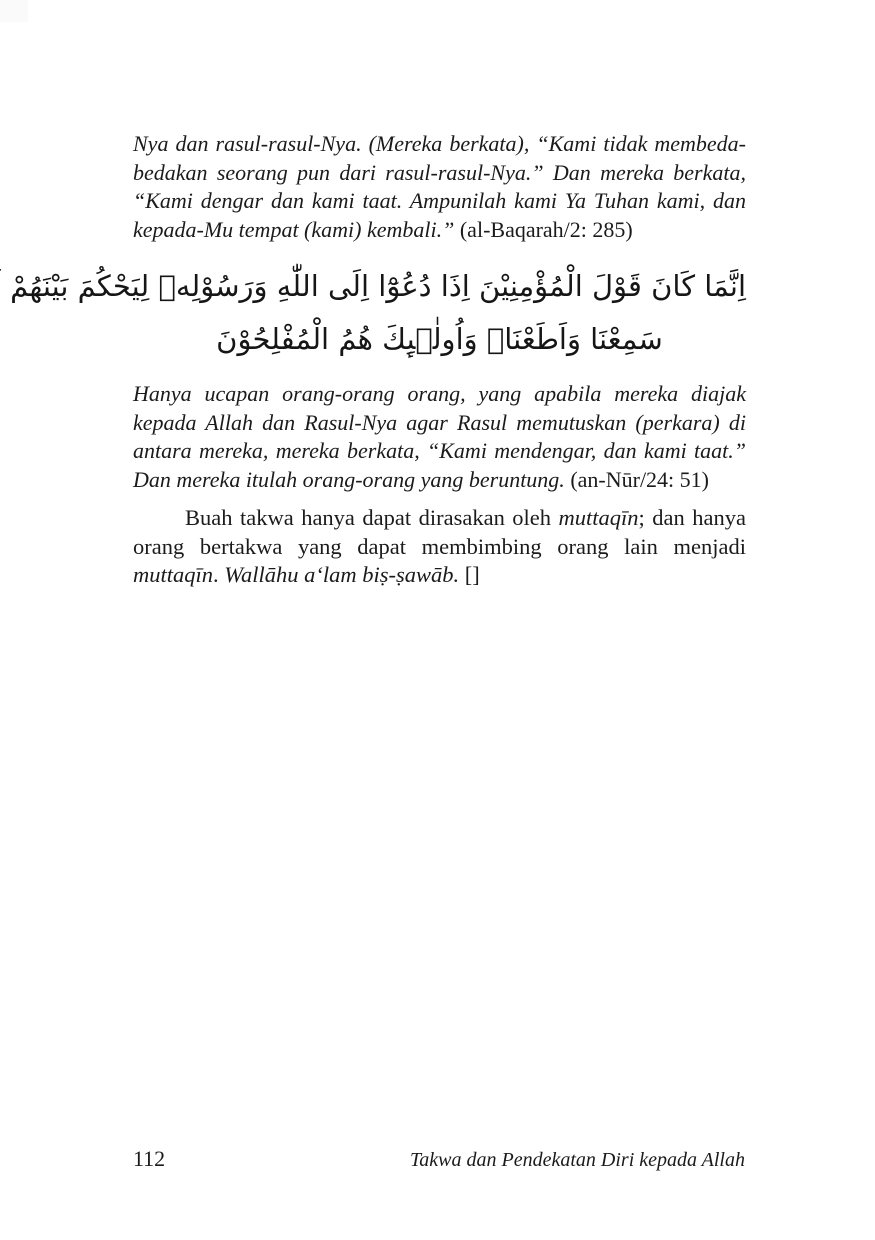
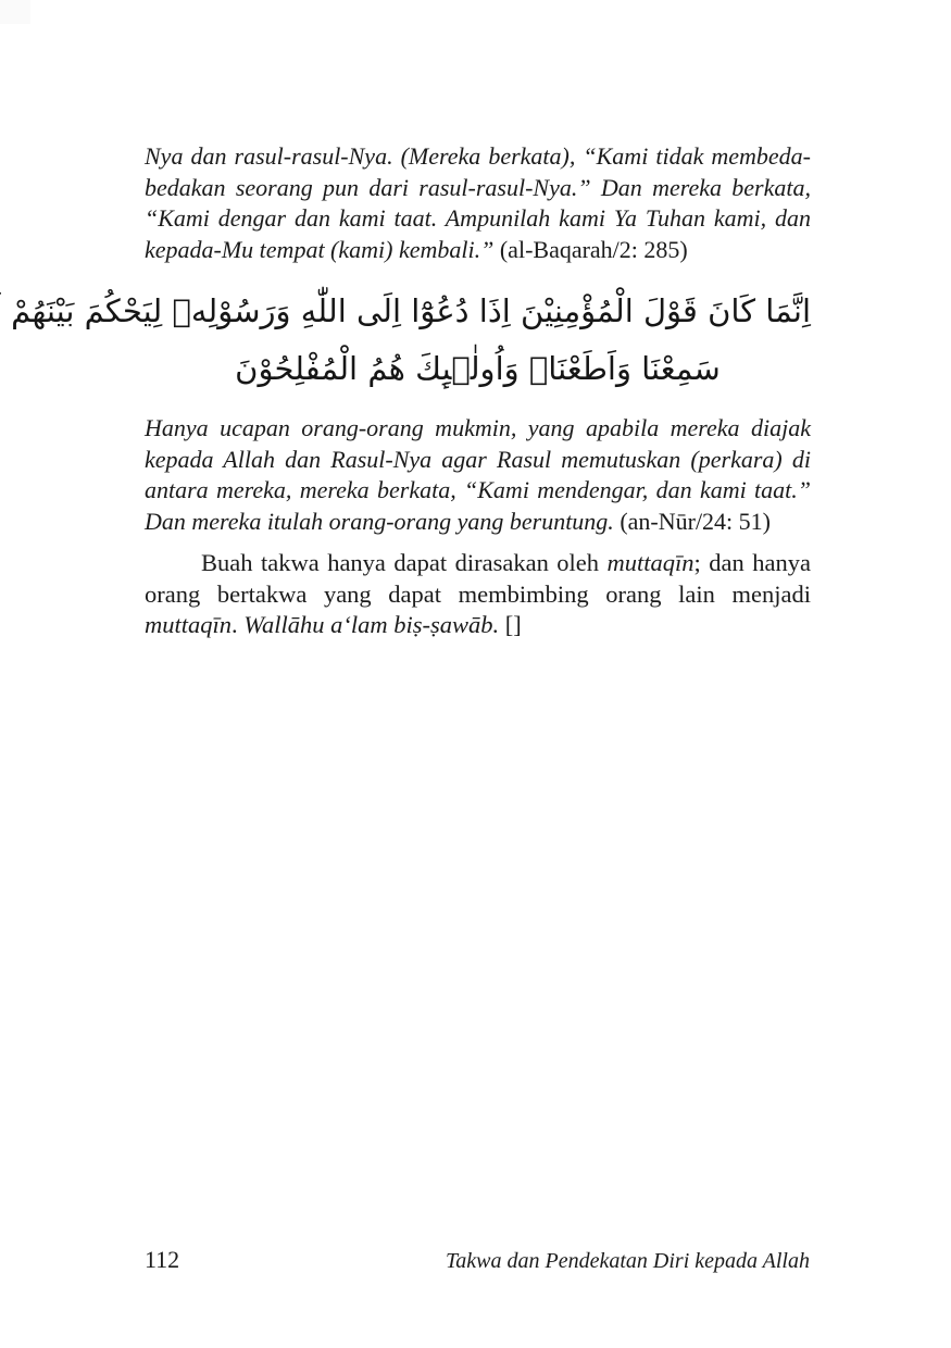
  Nya dan rasul-rasul-Nya. (Mereka berkata), “Kami tidak membeda-bedakan seorang pun dari rasul-rasul-Nya.” Dan mereka berkata, “Kami dengar dan kami taat. Ampunilah kami Ya Tuhan kami, dan kepada-Mu tempat (kami) kembali.” (al-Baqarah/2: 285)
  اِنَّمَا كَانَ قَوْلَ الْمُؤْمِنِيْنَ اِذَا دُعُوْٓا اِلَى اللّٰهِ وَرَسُوْلِهٖ لِيَحْكُمَ بَيْنَهُمْ
  سَمِعْنَا وَاَطَعْنَاۗ وَاُولٰۤىِٕكَ هُمُ الْمُفْلِحُوْنَ
- Hanya ucapan orang-orang orang, yang apabila mereka diajak kepada Allah dan Rasul-Nya agar Rasul memutuskan (perkara) di antara mereka, mereka berkata, “Kami mendengar, dan kami taat.” Dan mereka itulah orang-orang yang beruntung. (an-Nūr/24: 51)
+ Hanya ucapan orang-orang mukmin, yang apabila mereka diajak kepada Allah dan Rasul-Nya agar Rasul memutuskan (perkara) di antara mereka, mereka berkata, “Kami mendengar, dan kami taat.” Dan mereka itulah orang-orang yang beruntung. (an-Nūr/24: 51)
  Buah takwa hanya dapat dirasakan oleh muttaqīn; dan hanya orang bertakwa yang dapat membimbing orang lain menjadi muttaqīn. Wallāhu a‘lam biṣ-ṣawāb. []
  112
  Takwa dan Pendekatan Diri kepada Allah
